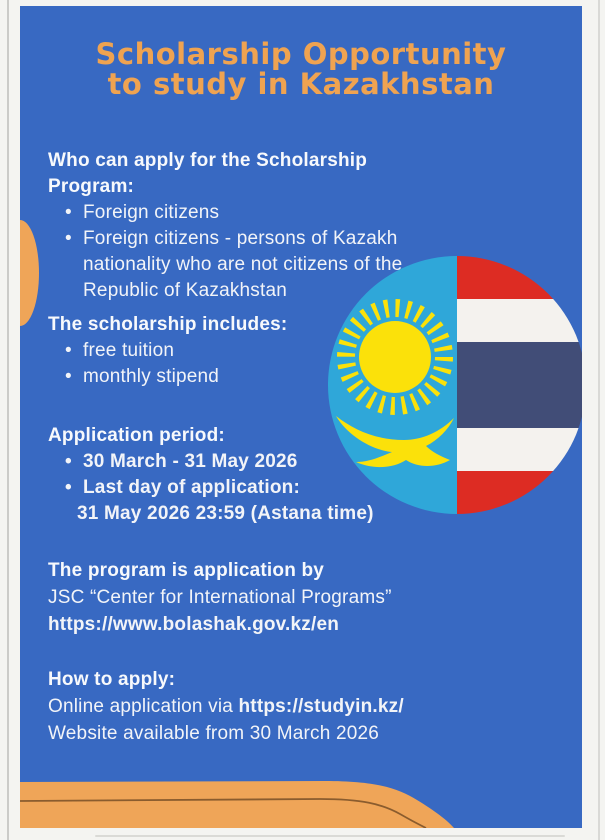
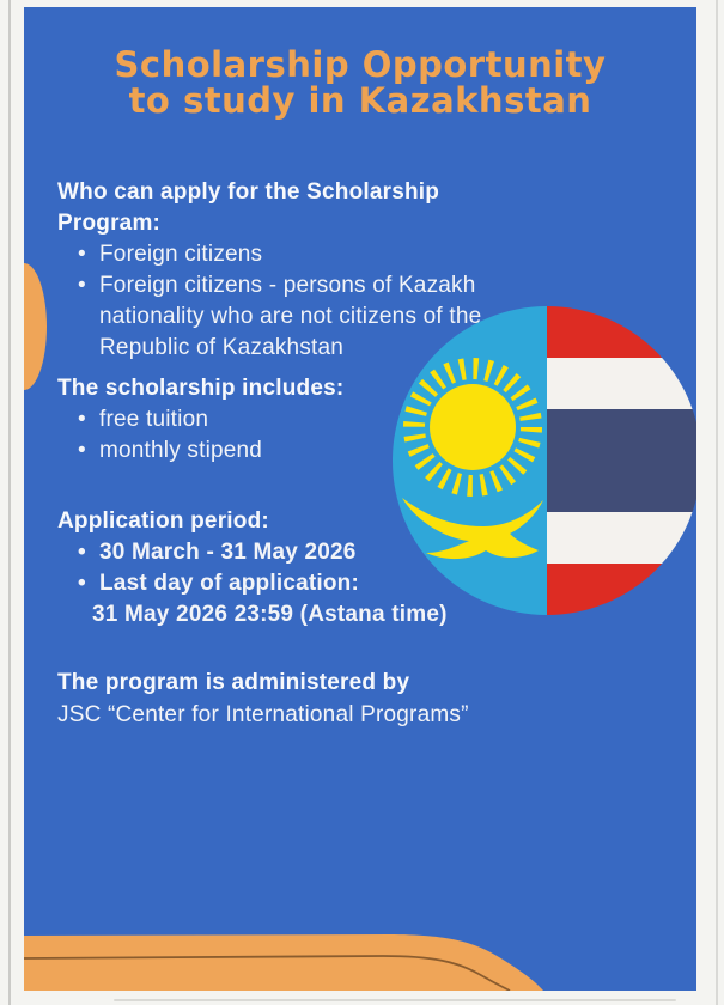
  Scholarship Opportunity
  to study in Kazakhstan
  Who can apply for the Scholarship Program:
  •
  Foreign citizens
  •
  Foreign citizens - persons of Kazakh nationality who are not citizens of the Republic of Kazakhstan
  The scholarship includes:
  •
  free tuition
  •
  monthly stipend
  Application period:
  •
  30 March - 31 May 2026
  •
  Last day of application:
  31 May 2026 23:59 (Astana time)
- The program is application by
+ The program is administered by
  JSC “Center for International Programs”
- https://www.bolashak.gov.kz/en
- How to apply:
- Online application via https://studyin.kz/
- Website available from 30 March 2026
